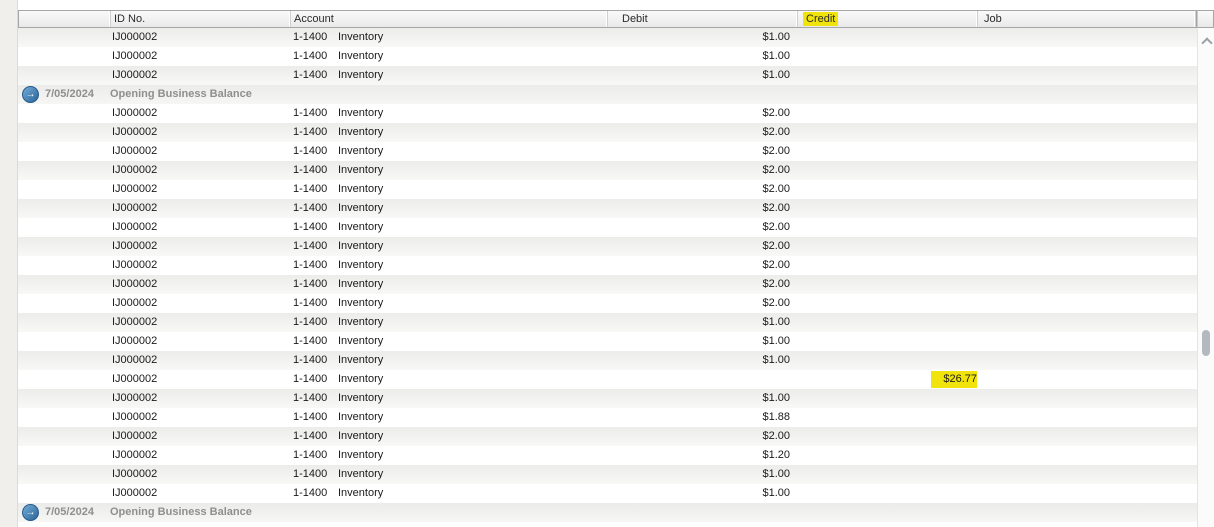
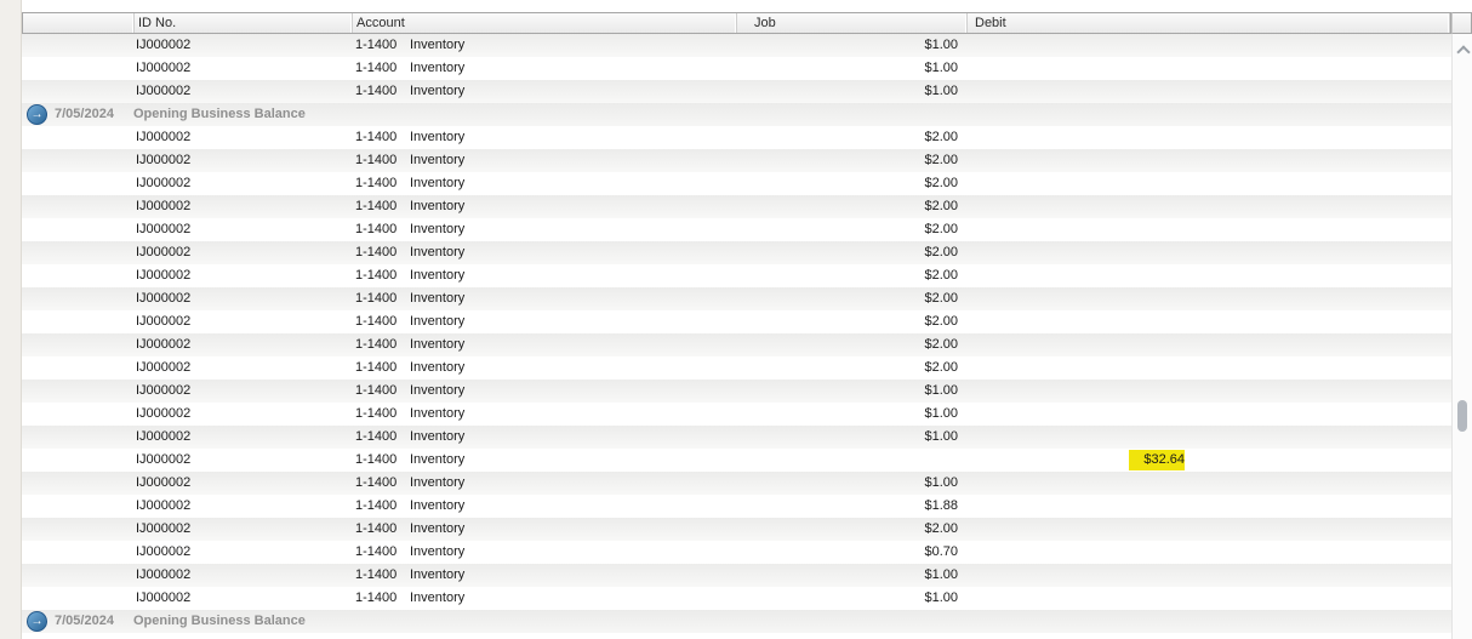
  ID No.
  Account
- Debit
+ Job
- Credit
- Job
+ Debit
  IJ000002
  1-1400 Inventory
  $1.00
  IJ000002
  1-1400 Inventory
  $1.00
  IJ000002
  1-1400 Inventory
  $1.00
  →
  7/05/2024
  Opening Business Balance
  IJ000002
  1-1400 Inventory
  $2.00
  IJ000002
  1-1400 Inventory
  $2.00
  IJ000002
  1-1400 Inventory
  $2.00
  IJ000002
  1-1400 Inventory
  $2.00
  IJ000002
  1-1400 Inventory
  $2.00
  IJ000002
  1-1400 Inventory
  $2.00
  IJ000002
  1-1400 Inventory
  $2.00
  IJ000002
  1-1400 Inventory
  $2.00
  IJ000002
  1-1400 Inventory
  $2.00
  IJ000002
  1-1400 Inventory
  $2.00
  IJ000002
  1-1400 Inventory
  $2.00
  IJ000002
  1-1400 Inventory
  $1.00
  IJ000002
  1-1400 Inventory
  $1.00
  IJ000002
  1-1400 Inventory
  $1.00
  IJ000002
  1-1400 Inventory
- $26.77
+ $32.64
  IJ000002
  1-1400 Inventory
  $1.00
  IJ000002
  1-1400 Inventory
  $1.88
  IJ000002
  1-1400 Inventory
  $2.00
  IJ000002
  1-1400 Inventory
- $1.20
+ $0.70
  IJ000002
  1-1400 Inventory
  $1.00
  IJ000002
  1-1400 Inventory
  $1.00
  →
  7/05/2024
  Opening Business Balance
